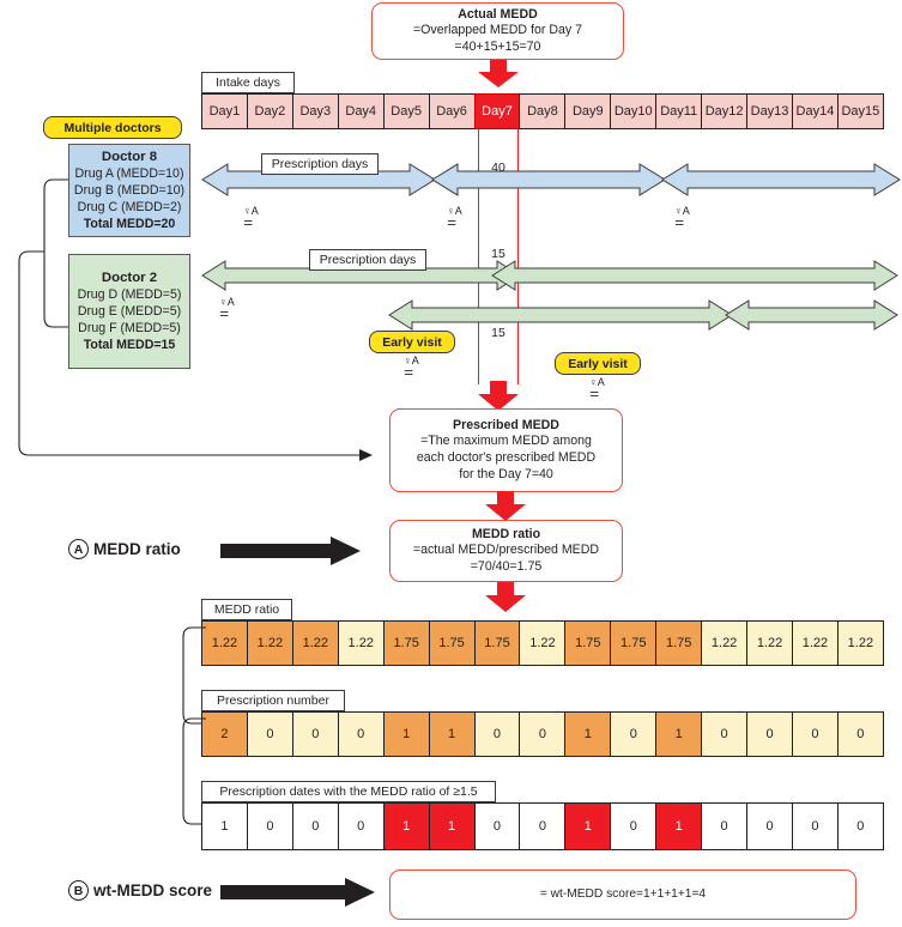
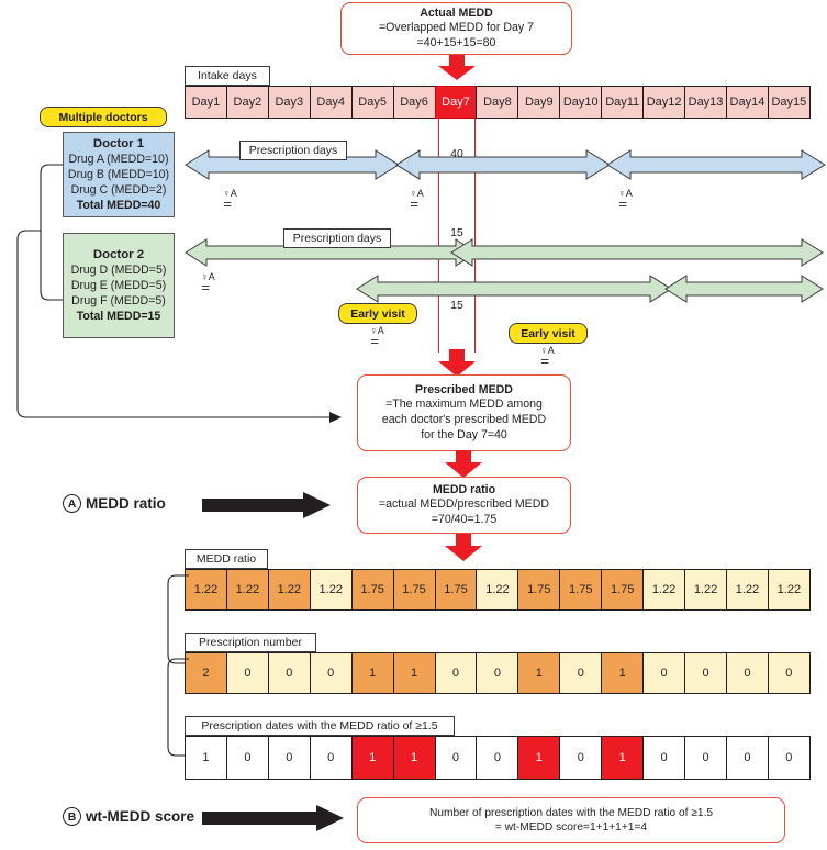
  Actual MEDD
  =Overlapped MEDD for Day 7
- =40+15+15=70
+ =40+15+15=80
  Intake days
  Day1
  Day2
  Day3
  Day4
  Day5
  Day6
  Day7
  Day8
  Day9
  Day10
  Day11
  Day12
  Day13
  Day14
  Day15
  Multiple doctors
- Doctor 8
+ Doctor 1
  Drug A (MEDD=10)
  Drug B (MEDD=10)
  Drug C (MEDD=2)
- Total MEDD=20
+ Total MEDD=40
  Doctor 2
  Drug D (MEDD=5)
  Drug E (MEDD=5)
  Drug F (MEDD=5)
  Total MEDD=15
  Prescription days
  40
  ♀A
  ⚌
  ♀A
  ⚌
  ♀A
  ⚌
  Prescription days
  15
  ♀A
  ⚌
  15
  Early visit
  ♀A
  ⚌
  Early visit
  ♀A
  ⚌
  Prescribed MEDD
  =The maximum MEDD among
  each doctor's prescribed MEDD
  for the Day 7=40
  MEDD ratio
  =actual MEDD/prescribed MEDD
  =70/40=1.75
  A
  MEDD ratio
  MEDD ratio
  1.22
  1.22
  1.22
  1.22
  1.75
  1.75
  1.75
  1.22
  1.75
  1.75
  1.75
  1.22
  1.22
  1.22
  1.22
  Prescription number
  2
  0
  0
  0
  1
  1
  0
  0
  1
  0
  1
  0
  0
  0
  0
  Prescription dates with the MEDD ratio of ≥1.5
  1
  0
  0
  0
  1
  1
  0
  0
  1
  0
  1
  0
  0
  0
  0
  B
  wt-MEDD score
+ Number of prescription dates with the MEDD ratio of ≥1.5
  = wt-MEDD score=1+1+1+1=4
